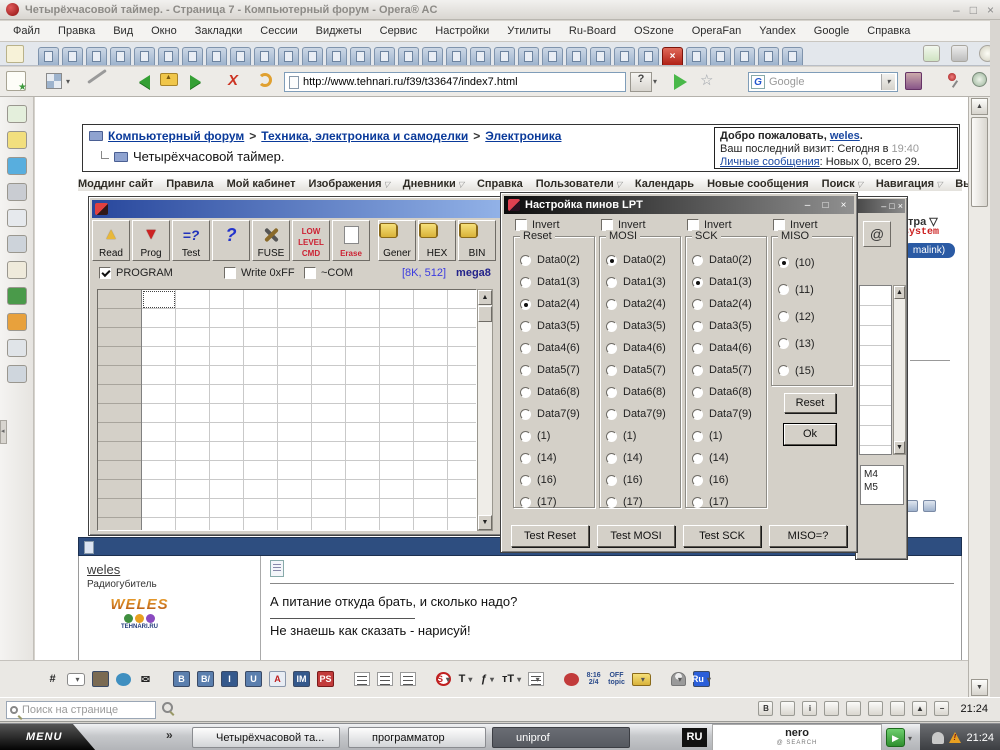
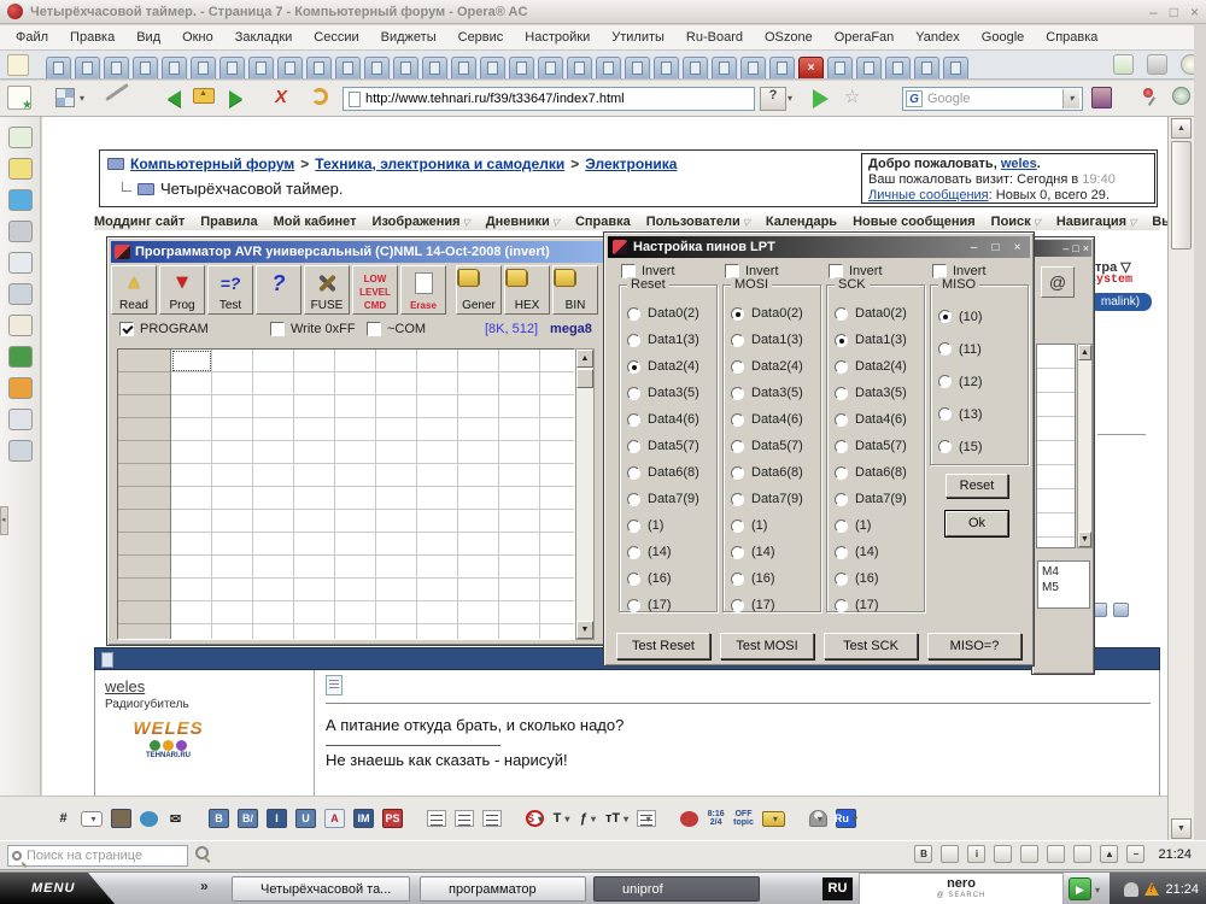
  Четырёхчасовой таймер. - Страница 7 - Компьютерный форум - Opera® AC
  –
  □
  ×
  Файл
  Правка
  Вид
  Окно
  Закладки
  Сессии
  Виджеты
  Сервис
  Настройки
  Утилиты
  Ru-Board
  OSzone
  OperaFan
  Yandex
  Google
  Справка
  ×
  ▾
  X
  http://www.tehnari.ru/f39/t33647/index7.html
  ?
  ▾
  ☆
  G
  Google
  ▾
  Компьютерный форум
  >
  Техника, электроника и самоделки
  >
  Электроника
  Четырёхчасовой таймер.
  Добро пожаловать, weles.
- Ваш последний визит: Сегодня в 19:40
+ Ваш пожаловать визит: Сегодня в 19:40
  Личные сообщения: Новых 0, всего 29.
  Моддинг сайт
  Правила
  Мой кабинет
  Изображения
  Дневники
  Справка
  Пользователи
  Календарь
  Новые сообщения
  Поиск
  Навигация
  тра ▽
  ystem
  malink)
  weles
  Радиогубитель
  WELES
  А питание откуда брать, и сколько надо?
  Не знаешь как сказать - нарисуй!
+ Программатор AVR универсальный (C)NML 14-Oct-2008 (invert)
  Read
  Prog
  Test
  FUSE
  LOW LEVEL CMD
  Erase
  Gener
  HEX
  BIN
  PROGRAM
  Write 0xFF
  ~COM
  [8K, 512]
  mega8
  –
  □
  ×
  @
  M4
  M5
  Настройка пинов LPT
  –
  □
  ×
  Invert
  Reset
  Data0(2)
  Data1(3)
  Data2(4)
  Data3(5)
  Data4(6)
  Data5(7)
  Data6(8)
  Data7(9)
  (1)
  (14)
  (16)
  (17)
  Invert
  MOSI
  Data0(2)
  Data1(3)
  Data2(4)
  Data3(5)
  Data4(6)
  Data5(7)
  Data6(8)
  Data7(9)
  (1)
  (14)
  (16)
  (17)
  Invert
  SCK
  Data0(2)
  Data1(3)
  Data2(4)
  Data3(5)
  Data4(6)
  Data5(7)
  Data6(8)
  Data7(9)
  (1)
  (14)
  (16)
  (17)
  Invert
  MISO
  (10)
  (11)
  (12)
  (13)
  (15)
  Reset
  Ok
  Test Reset
  Test MOSI
  Test SCK
  MISO=?
  #
  ✉
  B
  B/
  I
  U
  A
  IM
  PS
  S
  T
  ƒ
  тТ
  Ru
  Поиск на странице
  B
  i
  ▲
  −
  21:24
  MENU
  »
  Четырёхчасовой та...
  программатор
  uniprof
  RU
  nero
  ▶
  ▾
  21:24
